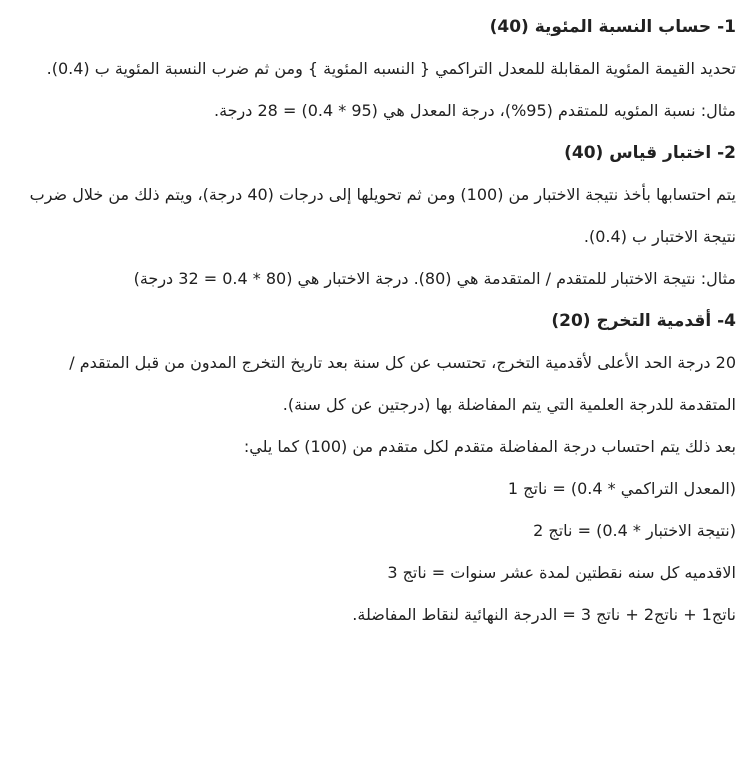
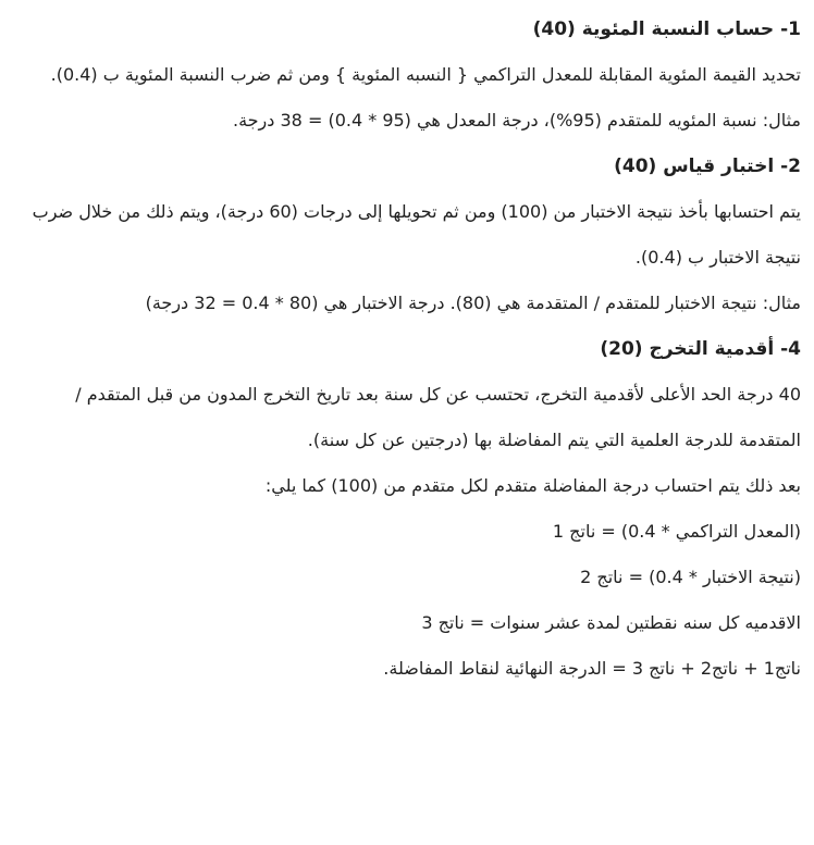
  1- حساب النسبة المئوية (40)
  تحديد القيمة المئوية المقابلة للمعدل التراكمي { النسبه المئوية } ومن ثم ضرب النسبة المئوية ب (0.4).
- مثال: نسبة المئويه للمتقدم (95%)، درجة المعدل هي (95 * 0.4) = 28 درجة.
+ مثال: نسبة المئويه للمتقدم (95%)، درجة المعدل هي (95 * 0.4) = 38 درجة.
  2- اختبار قياس (40)
- يتم احتسابها بأخذ نتيجة الاختبار من (100) ومن ثم تحويلها إلى درجات (40 درجة)، ويتم ذلك من خلال ضرب نتيجة الاختبار ب (0.4).
+ يتم احتسابها بأخذ نتيجة الاختبار من (100) ومن ثم تحويلها إلى درجات (60 درجة)، ويتم ذلك من خلال ضرب نتيجة الاختبار ب (0.4).
  مثال: نتيجة الاختبار للمتقدم / المتقدمة هي (80). درجة الاختبار هي (80 * 0.4 = 32 درجة)
  4- أقدمية التخرج (20)
- 20 درجة الحد الأعلى لأقدمية التخرج، تحتسب عن كل سنة بعد تاريخ التخرج المدون من قبل المتقدم / المتقدمة للدرجة العلمية التي يتم المفاضلة بها (درجتين عن كل سنة).
+ 40 درجة الحد الأعلى لأقدمية التخرج، تحتسب عن كل سنة بعد تاريخ التخرج المدون من قبل المتقدم / المتقدمة للدرجة العلمية التي يتم المفاضلة بها (درجتين عن كل سنة).
  بعد ذلك يتم احتساب درجة المفاضلة متقدم لكل متقدم من (100) كما يلي:
  (المعدل التراكمي * 0.4) = ناتج 1
  (نتيجة الاختبار * 0.4) = ناتج 2
  الاقدميه كل سنه نقطتين لمدة عشر سنوات = ناتج 3
  ناتج1 + ناتج2 + ناتج 3 = الدرجة النهائية لنقاط المفاضلة.
